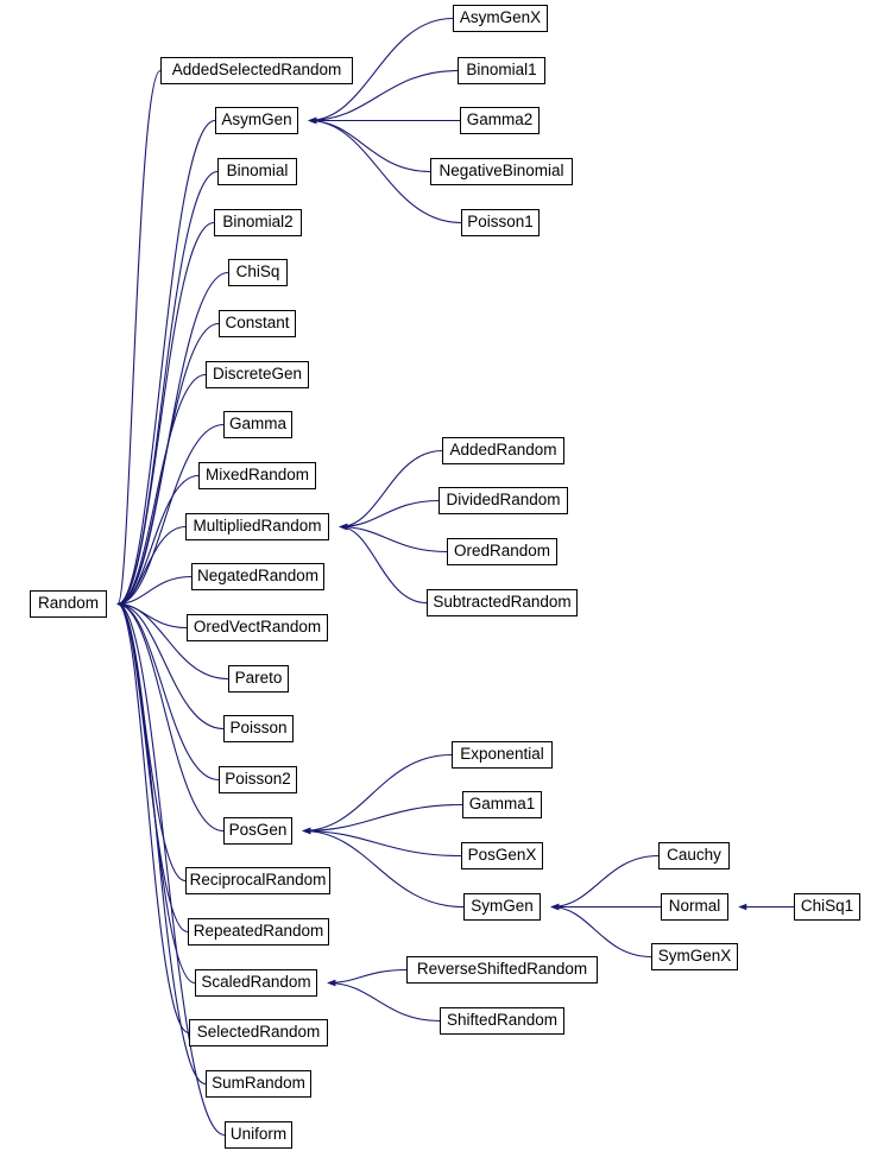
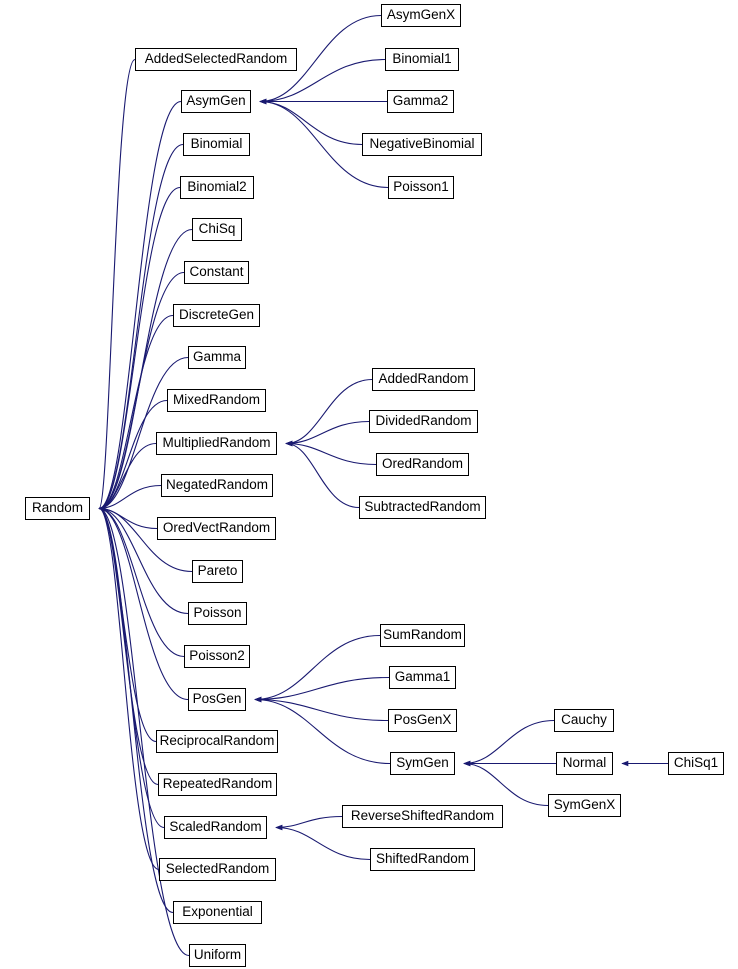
  Random
  AddedSelectedRandom
  AsymGen
  Binomial
  Binomial2
  ChiSq
  Constant
  DiscreteGen
  Gamma
  MixedRandom
  MultipliedRandom
  NegatedRandom
  OredVectRandom
  Pareto
  Poisson
  Poisson2
  PosGen
  ReciprocalRandom
  RepeatedRandom
  ScaledRandom
  SelectedRandom
- SumRandom
+ Exponential
  Uniform
  AsymGenX
  Binomial1
  Gamma2
  NegativeBinomial
  Poisson1
  AddedRandom
  DividedRandom
  OredRandom
  SubtractedRandom
- Exponential
+ SumRandom
  Gamma1
  PosGenX
  SymGen
  ReverseShiftedRandom
  ShiftedRandom
  Cauchy
  Normal
  SymGenX
  ChiSq1
